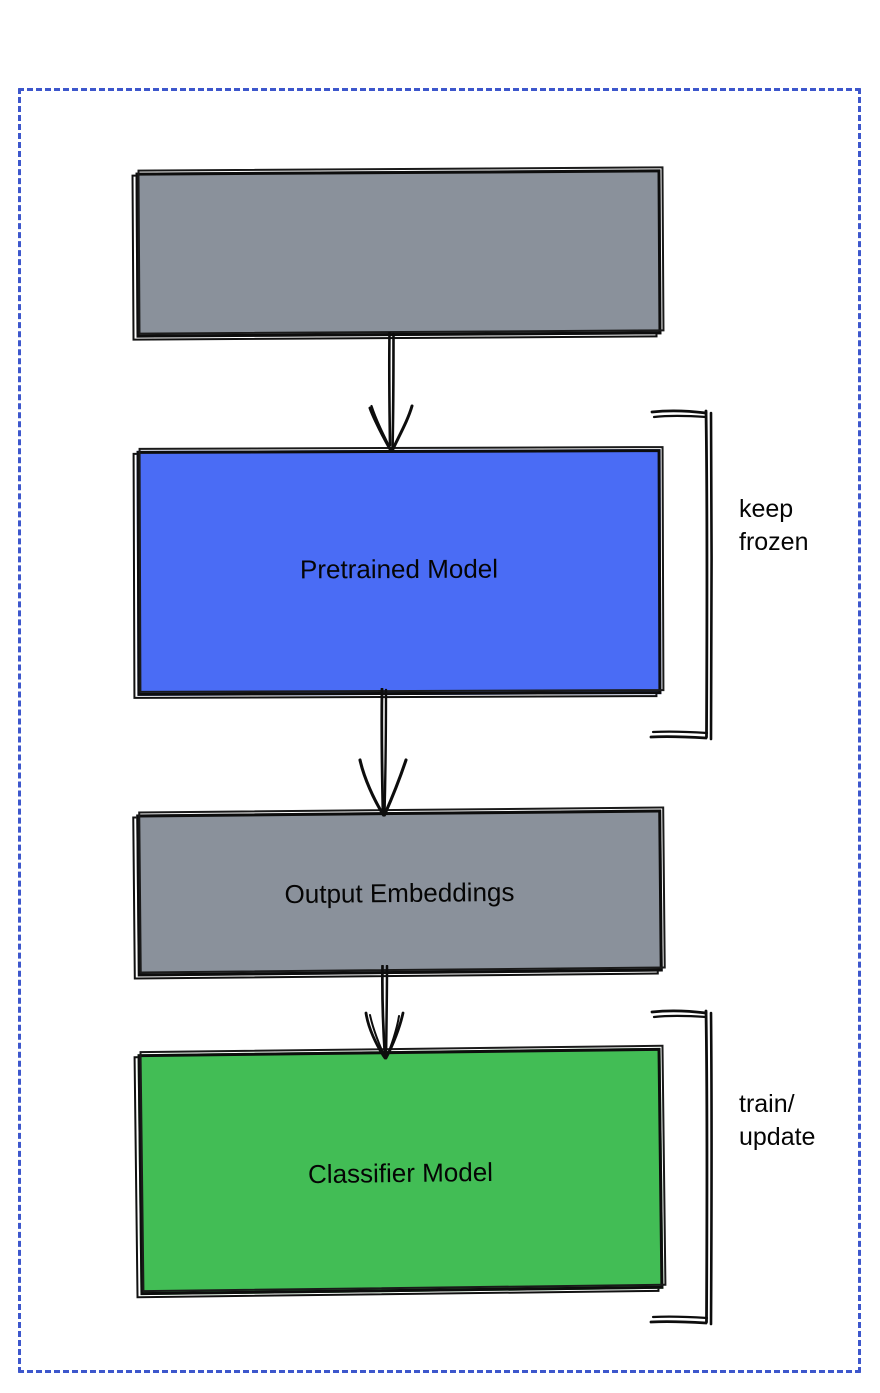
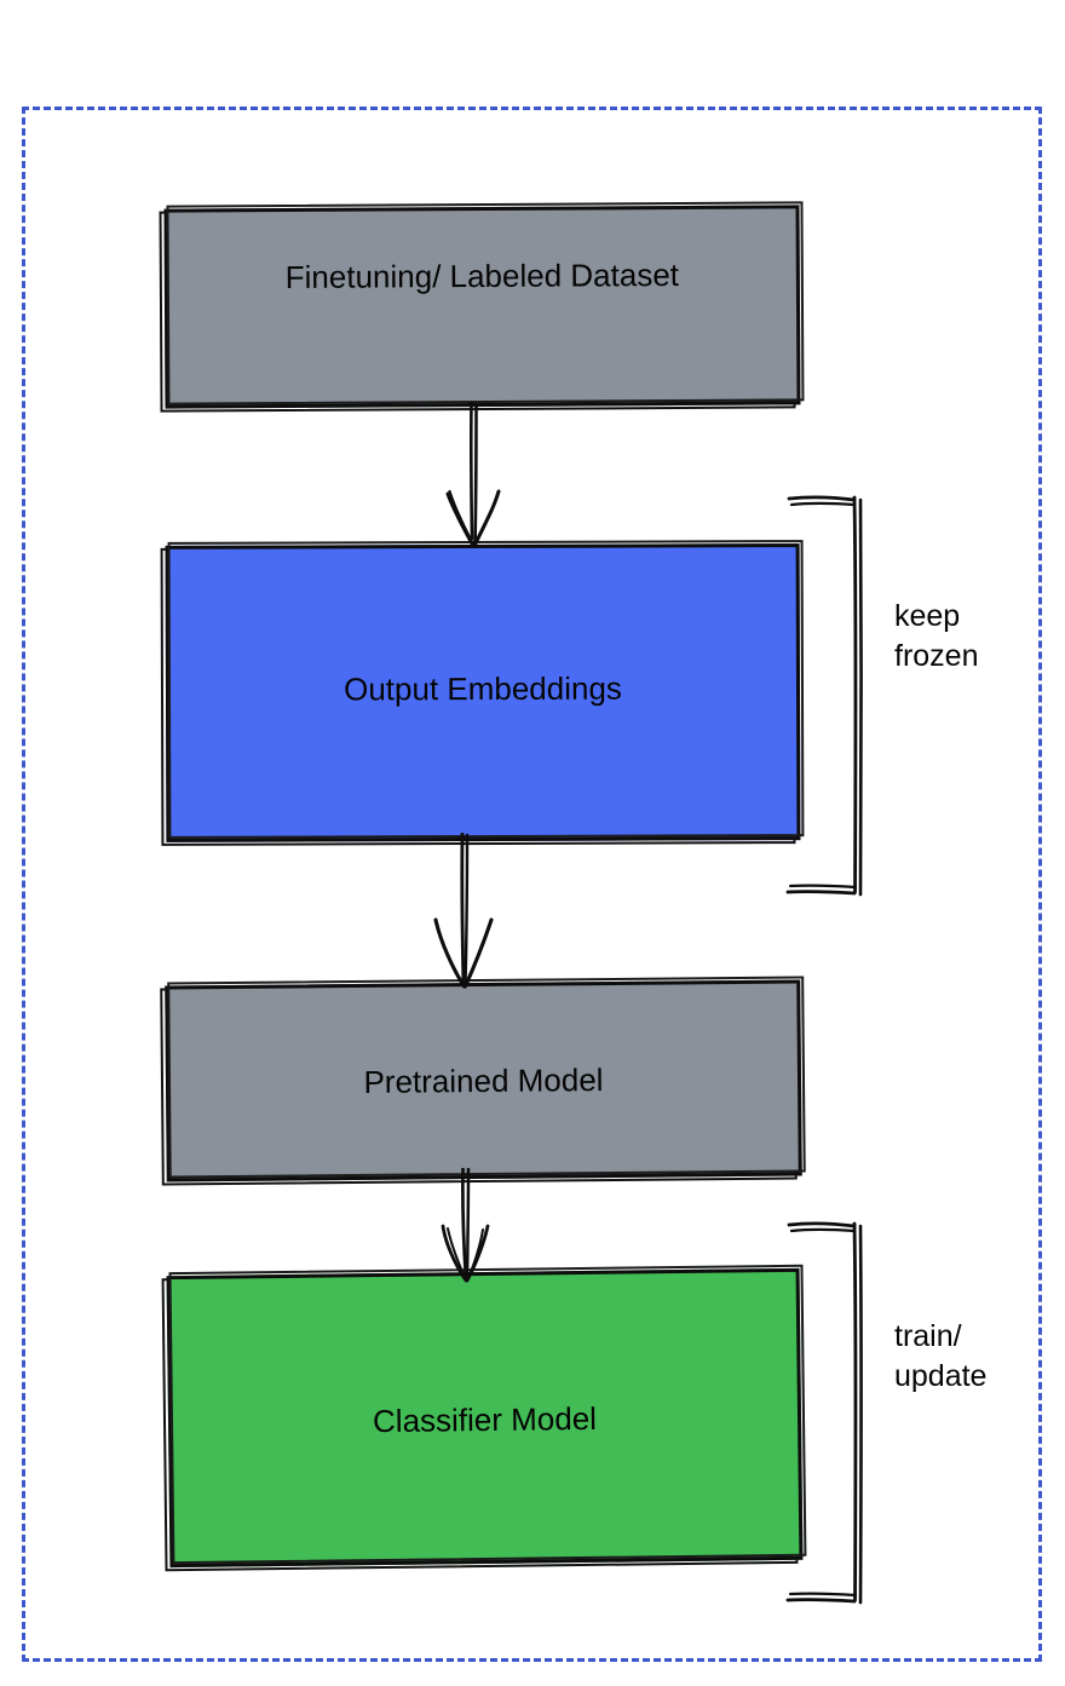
+ Finetuning/ Labeled Dataset
- Pretrained Model
+ Output Embeddings
  keep
  frozen
- Output Embeddings
+ Pretrained Model
  Classifier Model
  train/
  update
